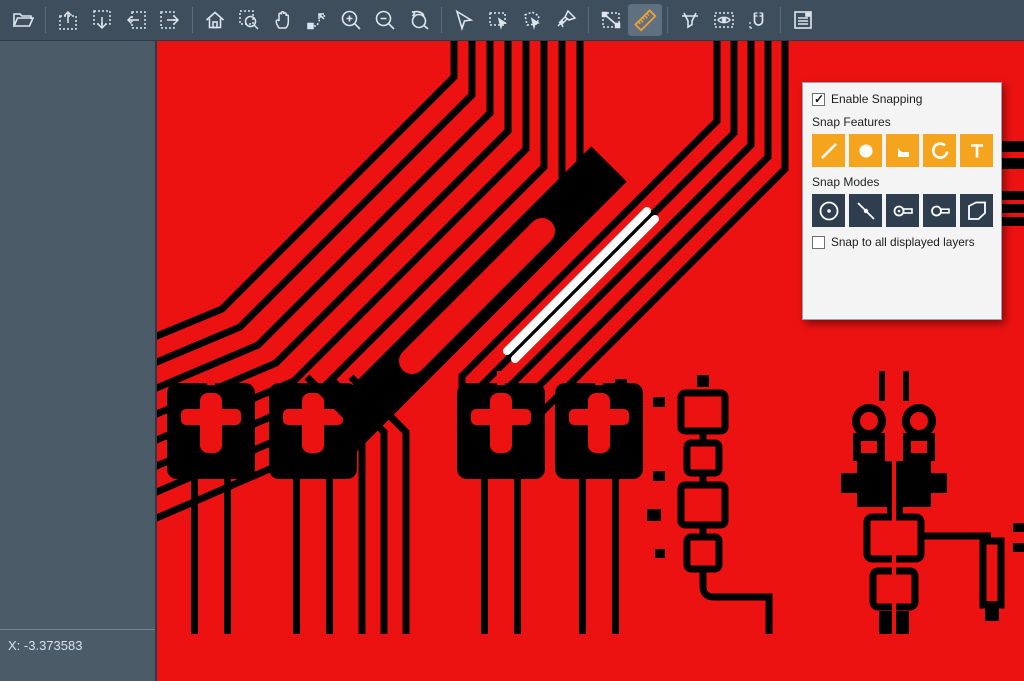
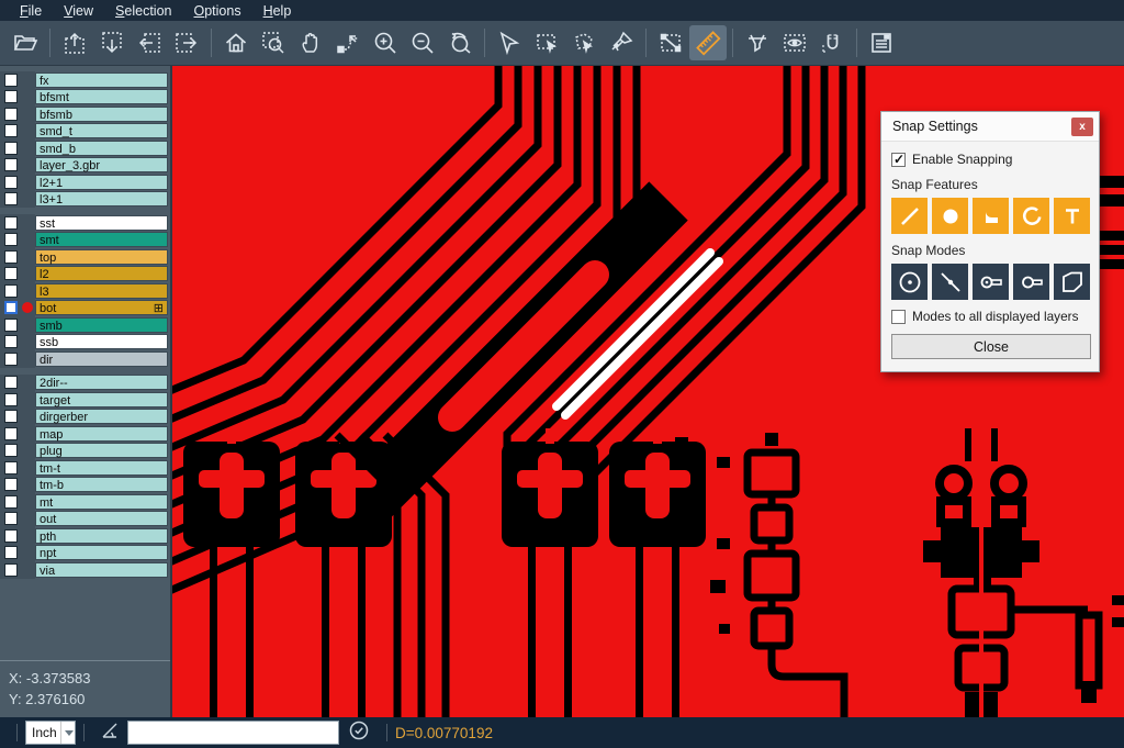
+ File
+ View
+ Selection
+ Options
+ Help
+ fx
+ bfsmt
+ bfsmb
+ smd_t
+ smd_b
+ layer_3.gbr
+ l2+1
+ l3+1
+ sst
+ smt
+ top
+ l2
+ l3
+ bot
+ ⊞
+ smb
+ ssb
+ dir
+ 2dir--
+ target
+ dirgerber
+ map
+ plug
+ tm-t
+ tm-b
+ mt
+ out
+ pth
+ npt
+ via
  X: -3.373583
+ Y: 2.376160
+ Snap Settings
+ x
  Enable Snapping
  Snap Features
  Snap Modes
- Snap to all displayed layers
+ Modes to all displayed layers
+ Close
+ Inch
+ D=0.00770192
